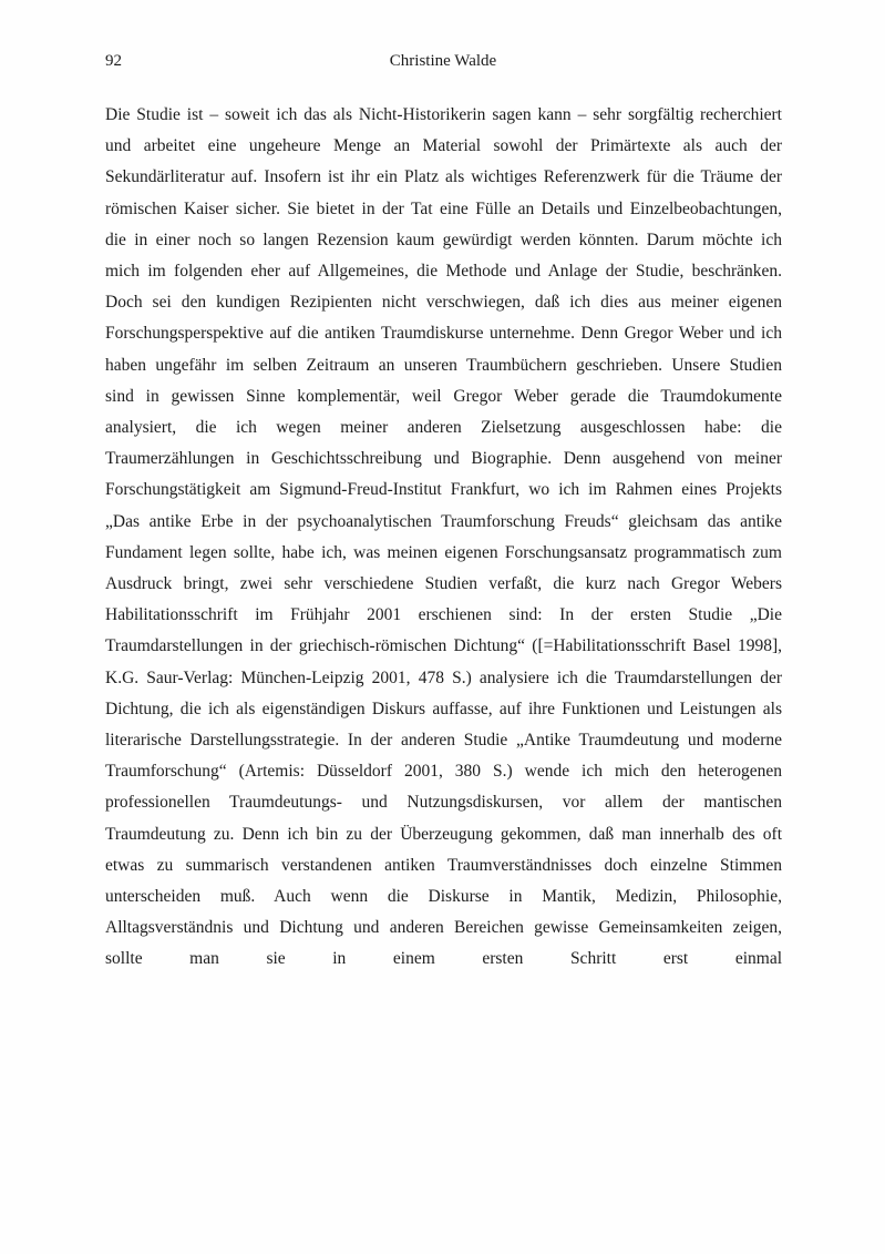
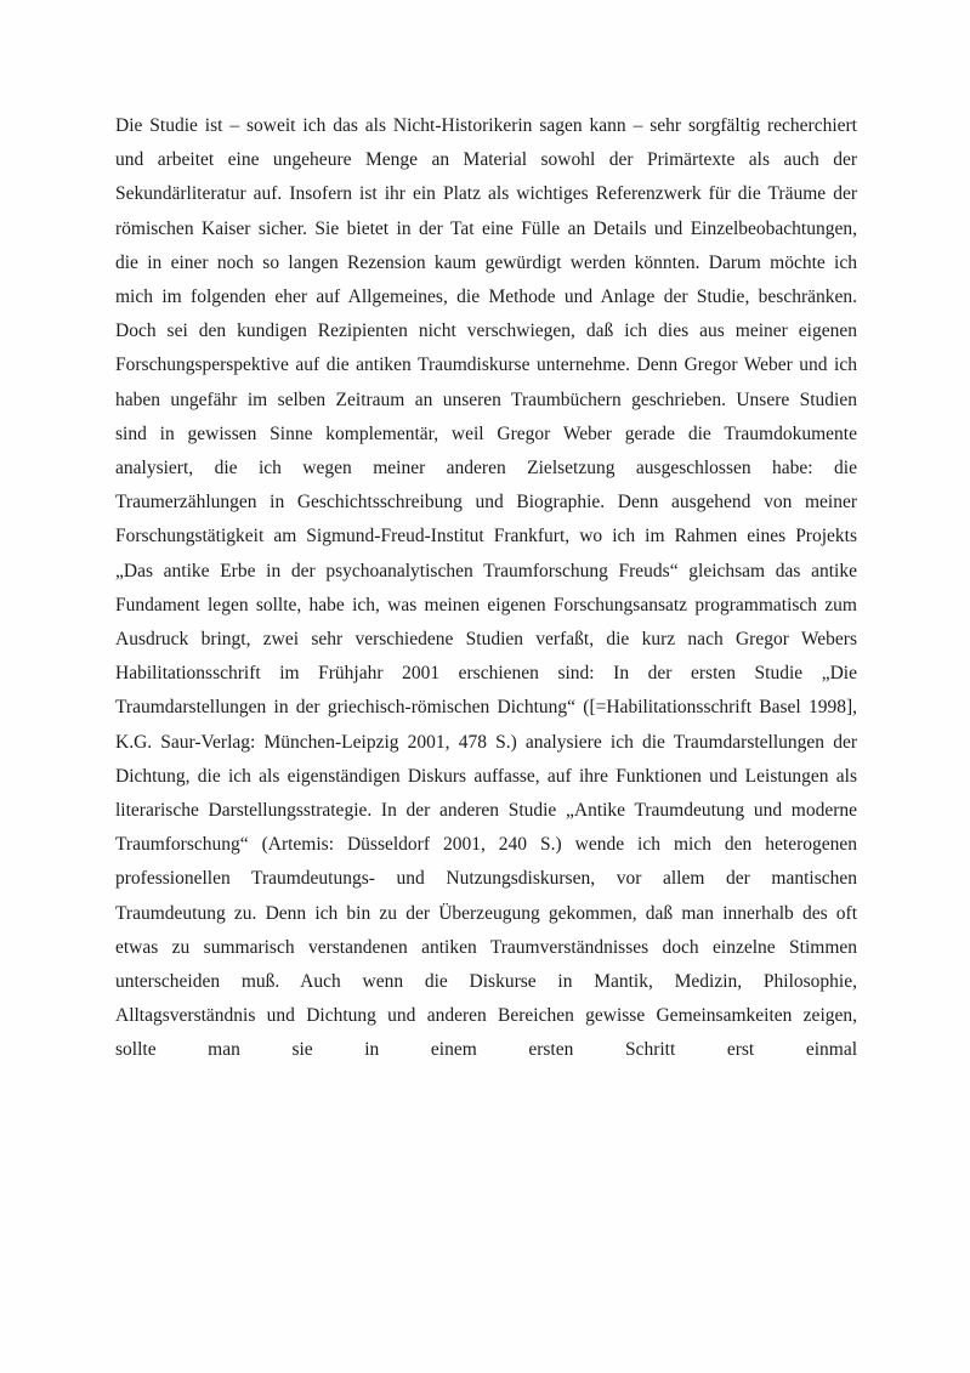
- 92
- Christine Walde
- Die Studie ist – soweit ich das als Nicht-Historikerin sagen kann – sehr sorgfältig recherchiert und arbeitet eine ungeheure Menge an Material sowohl der Primärtexte als auch der Sekundärliteratur auf. Insofern ist ihr ein Platz als wichtiges Referenzwerk für die Träume der römischen Kaiser sicher. Sie bietet in der Tat eine Fülle an Details und Einzelbeobachtungen, die in einer noch so langen Rezension kaum gewürdigt werden könnten. Darum möchte ich mich im folgenden eher auf Allgemeines, die Methode und Anlage der Studie, beschränken. Doch sei den kundigen Rezipienten nicht verschwiegen, daß ich dies aus meiner eigenen Forschungsperspektive auf die antiken Traumdiskurse unternehme. Denn Gregor Weber und ich haben ungefähr im selben Zeitraum an unseren Traumbüchern geschrieben. Unsere Studien sind in gewissen Sinne komplementär, weil Gregor Weber gerade die Traumdokumente analysiert, die ich wegen meiner anderen Zielsetzung ausgeschlossen habe: die Traumerzählungen in Geschichtsschreibung und Biographie. Denn ausgehend von meiner Forschungstätigkeit am Sigmund-Freud-Institut Frankfurt, wo ich im Rahmen eines Projekts „Das antike Erbe in der psychoanalytischen Traumforschung Freuds“ gleichsam das antike Fundament legen sollte, habe ich, was meinen eigenen Forschungsansatz programmatisch zum Ausdruck bringt, zwei sehr verschiedene Studien verfaßt, die kurz nach Gregor Webers Habilitationsschrift im Frühjahr 2001 erschienen sind: In der ersten Studie „Die Traumdarstellungen in der griechisch-römischen Dichtung“ ([=Habilitationsschrift Basel 1998], K.G. Saur-Verlag: München-Leipzig 2001, 478 S.) analysiere ich die Traumdarstellungen der Dichtung, die ich als eigenständigen Diskurs auffasse, auf ihre Funktionen und Leistungen als literarische Darstellungsstrategie. In der anderen Studie „Antike Traumdeutung und moderne Traumforschung“ (Artemis: Düsseldorf 2001, 380 S.) wende ich mich den heterogenen professionellen Traumdeutungs- und Nutzungsdiskursen, vor allem der mantischen Traumdeutung zu. Denn ich bin zu der Überzeugung gekommen, daß man innerhalb des oft etwas zu summarisch verstandenen antiken Traumverständnisses doch einzelne Stimmen unterscheiden muß. Auch wenn die Diskurse in Mantik, Medizin, Philosophie, Alltagsverständnis und Dichtung und anderen Bereichen gewisse Gemeinsamkeiten zeigen, sollte man sie in einem ersten Schritt erst einmal
+ Die Studie ist – soweit ich das als Nicht-Historikerin sagen kann – sehr sorgfältig recherchiert und arbeitet eine ungeheure Menge an Material sowohl der Primärtexte als auch der Sekundärliteratur auf. Insofern ist ihr ein Platz als wichtiges Referenzwerk für die Träume der römischen Kaiser sicher. Sie bietet in der Tat eine Fülle an Details und Einzelbeobachtungen, die in einer noch so langen Rezension kaum gewürdigt werden könnten. Darum möchte ich mich im folgenden eher auf Allgemeines, die Methode und Anlage der Studie, beschränken. Doch sei den kundigen Rezipienten nicht verschwiegen, daß ich dies aus meiner eigenen Forschungsperspektive auf die antiken Traumdiskurse unternehme. Denn Gregor Weber und ich haben ungefähr im selben Zeitraum an unseren Traumbüchern geschrieben. Unsere Studien sind in gewissen Sinne komplementär, weil Gregor Weber gerade die Traumdokumente analysiert, die ich wegen meiner anderen Zielsetzung ausgeschlossen habe: die Traumerzählungen in Geschichtsschreibung und Biographie. Denn ausgehend von meiner Forschungstätigkeit am Sigmund-Freud-Institut Frankfurt, wo ich im Rahmen eines Projekts „Das antike Erbe in der psychoanalytischen Traumforschung Freuds“ gleichsam das antike Fundament legen sollte, habe ich, was meinen eigenen Forschungsansatz programmatisch zum Ausdruck bringt, zwei sehr verschiedene Studien verfaßt, die kurz nach Gregor Webers Habilitationsschrift im Frühjahr 2001 erschienen sind: In der ersten Studie „Die Traumdarstellungen in der griechisch-römischen Dichtung“ ([=Habilitationsschrift Basel 1998], K.G. Saur-Verlag: München-Leipzig 2001, 478 S.) analysiere ich die Traumdarstellungen der Dichtung, die ich als eigenständigen Diskurs auffasse, auf ihre Funktionen und Leistungen als literarische Darstellungsstrategie. In der anderen Studie „Antike Traumdeutung und moderne Traumforschung“ (Artemis: Düsseldorf 2001, 240 S.) wende ich mich den heterogenen professionellen Traumdeutungs- und Nutzungsdiskursen, vor allem der mantischen Traumdeutung zu. Denn ich bin zu der Überzeugung gekommen, daß man innerhalb des oft etwas zu summarisch verstandenen antiken Traumverständnisses doch einzelne Stimmen unterscheiden muß. Auch wenn die Diskurse in Mantik, Medizin, Philosophie, Alltagsverständnis und Dichtung und anderen Bereichen gewisse Gemeinsamkeiten zeigen, sollte man sie in einem ersten Schritt erst einmal
